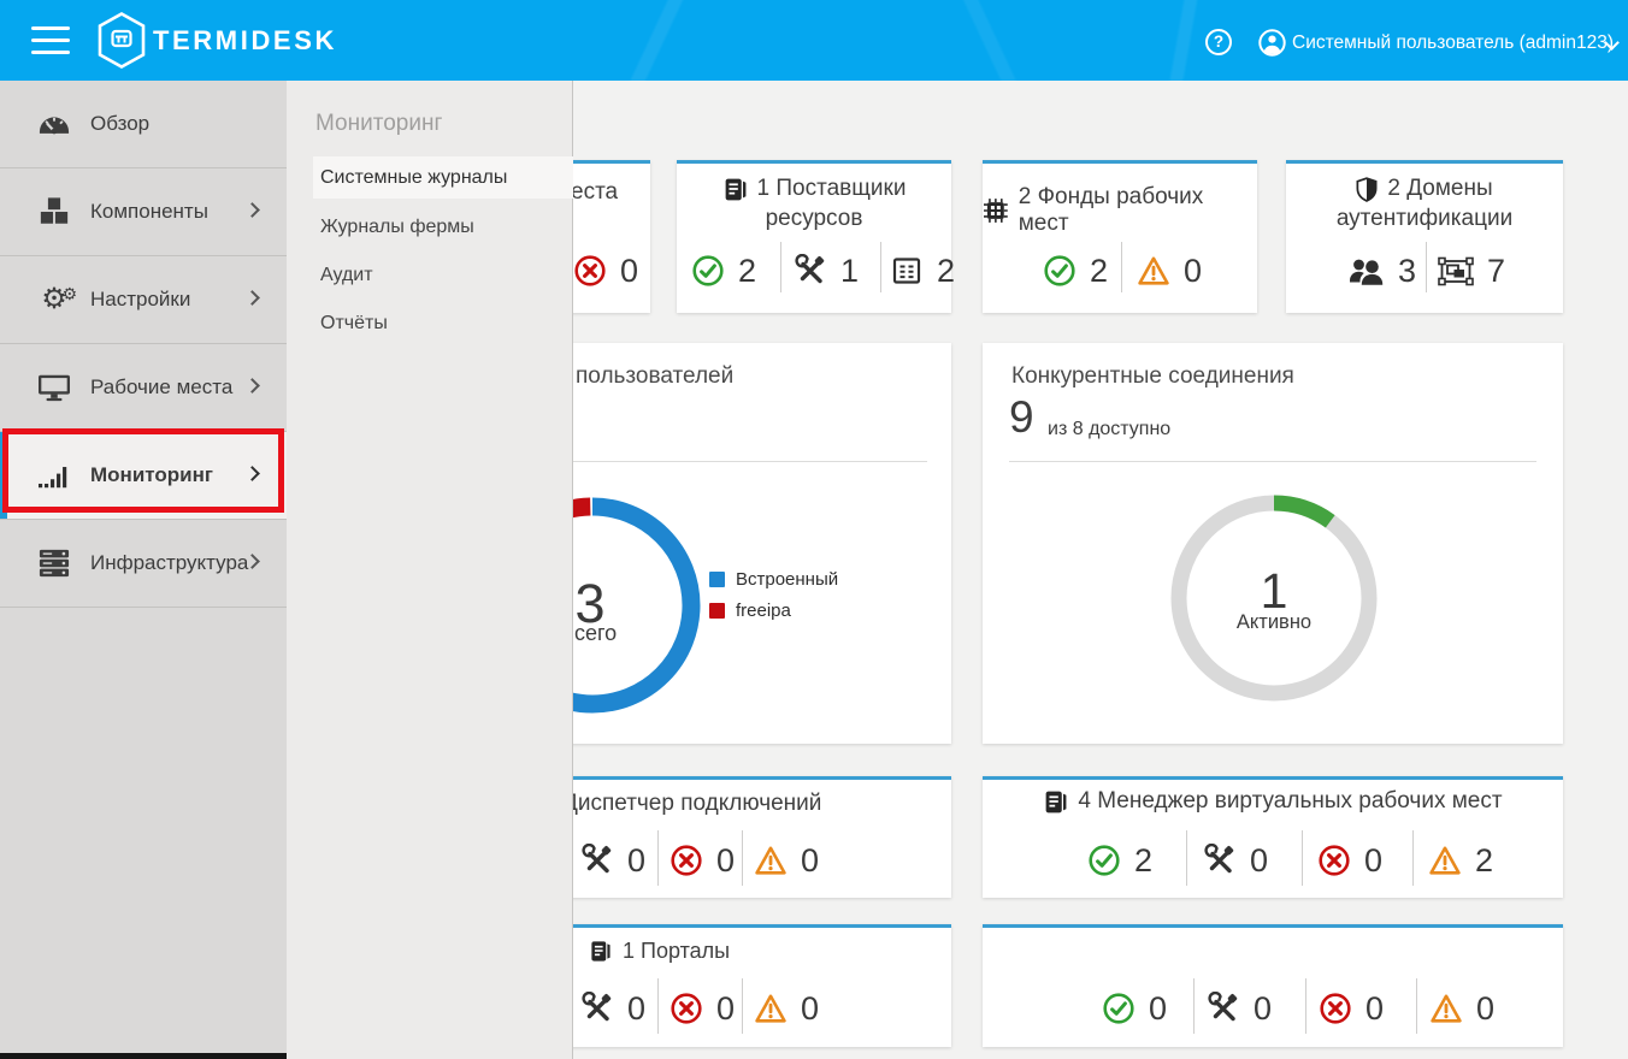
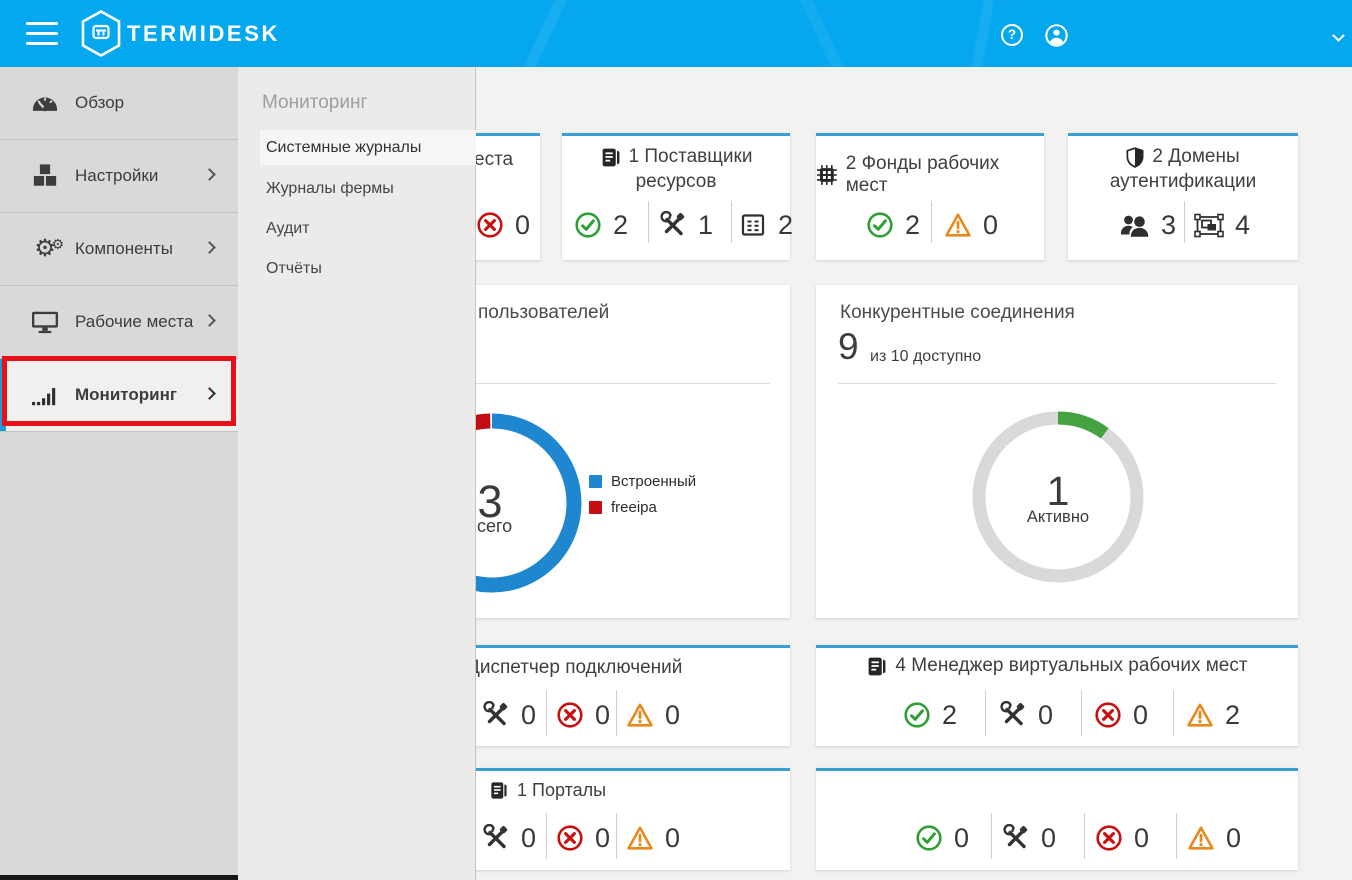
  еста
  0
  1 Поставщики
  ресурсов
  2
  1
  2
  2 Фонды рабочих мест
  2
  0
  2 Домены
  аутентификации
  3
- 7
+ 4
  пользователей
  3
  сего
  Встроенный
  freeipa
  Конкурентные соединения
  9
- из 8 доступно
+ из 10 доступно
  1
  Активно
  испетчер подключений
  0
  0
  0
  4 Менеджер виртуальных рабочих мест
  2
  0
  0
  2
  1 Порталы
  0
  0
  0
  0
  0
  0
  0
  Мониторинг
  Системные журналы
  Журналы фермы
  Аудит
  Отчёты
  Обзор
- Компоненты
+ Настройки
  ⚙
  ⚙
- Настройки
+ Компоненты
  Рабочие места
  Мониторинг
- Инфраструктура
  TERMIDESK
  ?
- Системный пользователь (admin123)
